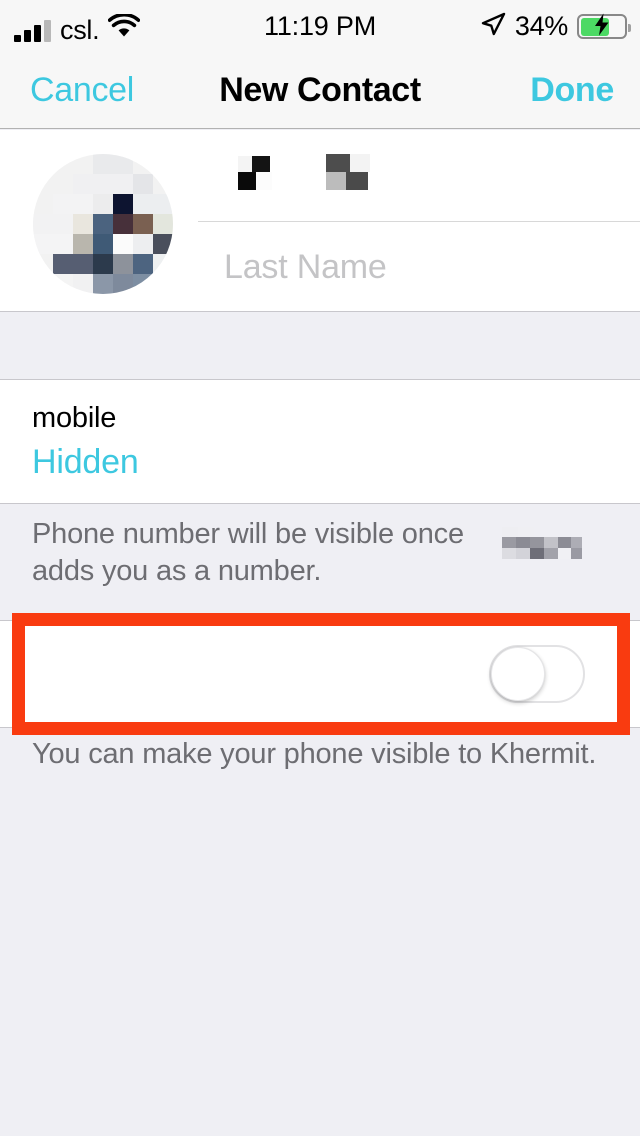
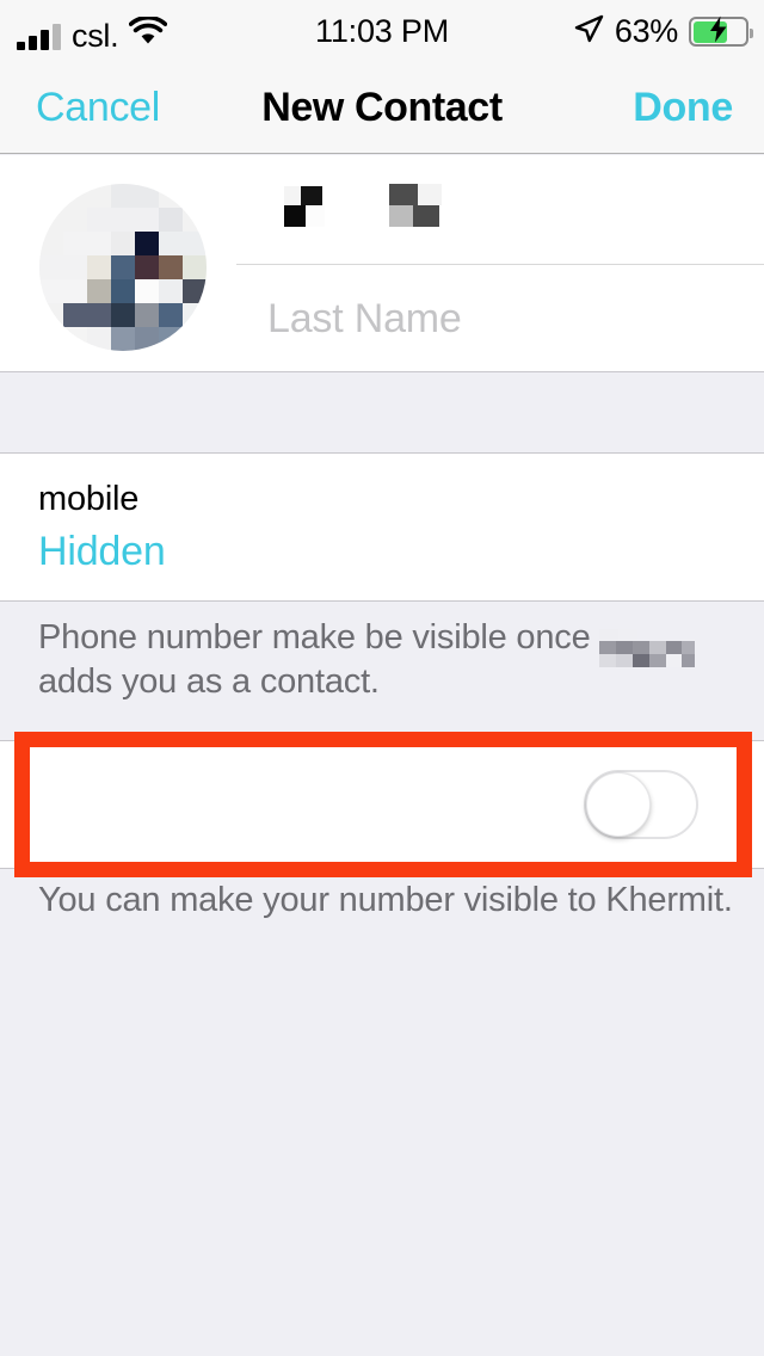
  csl.
- 11:19 PM
+ 11:03 PM
- 34%
+ 63%
  Cancel
  New Contact
  Done
  Last Name
  mobile
  Hidden
- Phone number will be visible once
+ Phone number make be visible once
- adds you as a number.
+ adds you as a contact.
- You can make your phone visible to Khermit.
+ You can make your number visible to Khermit.
